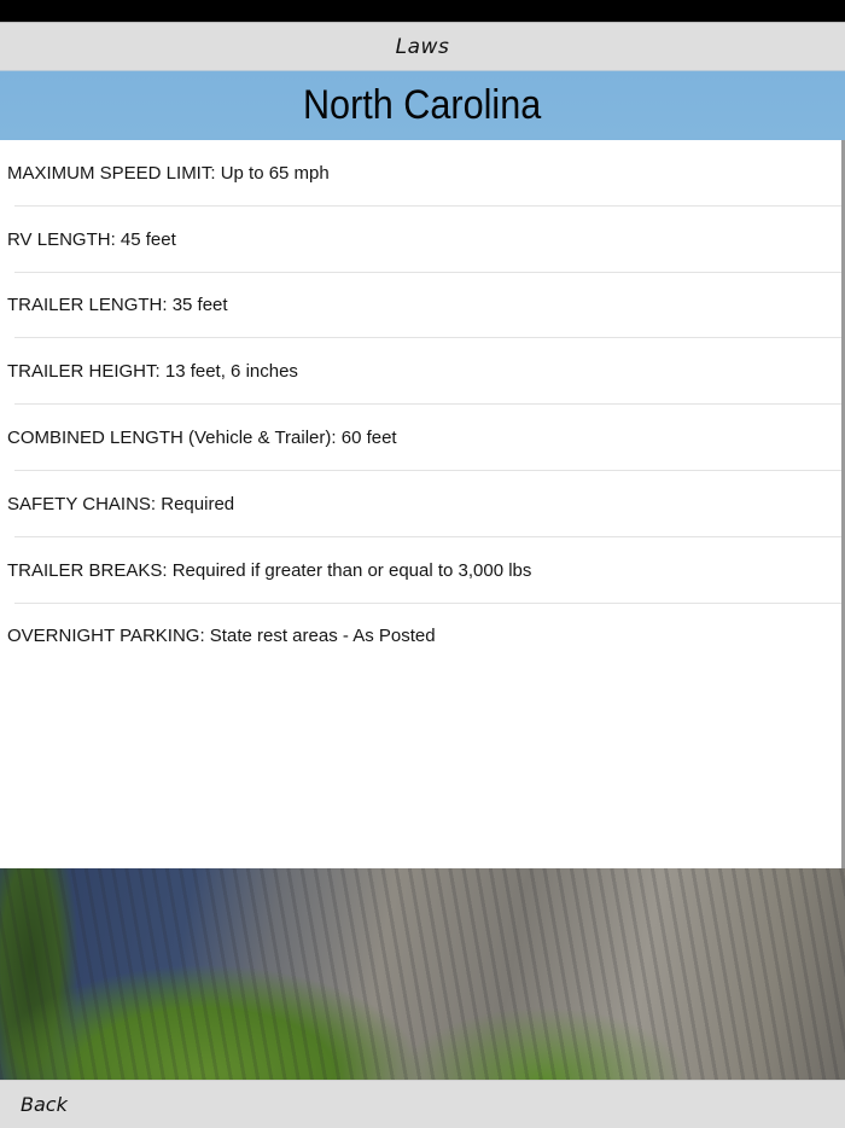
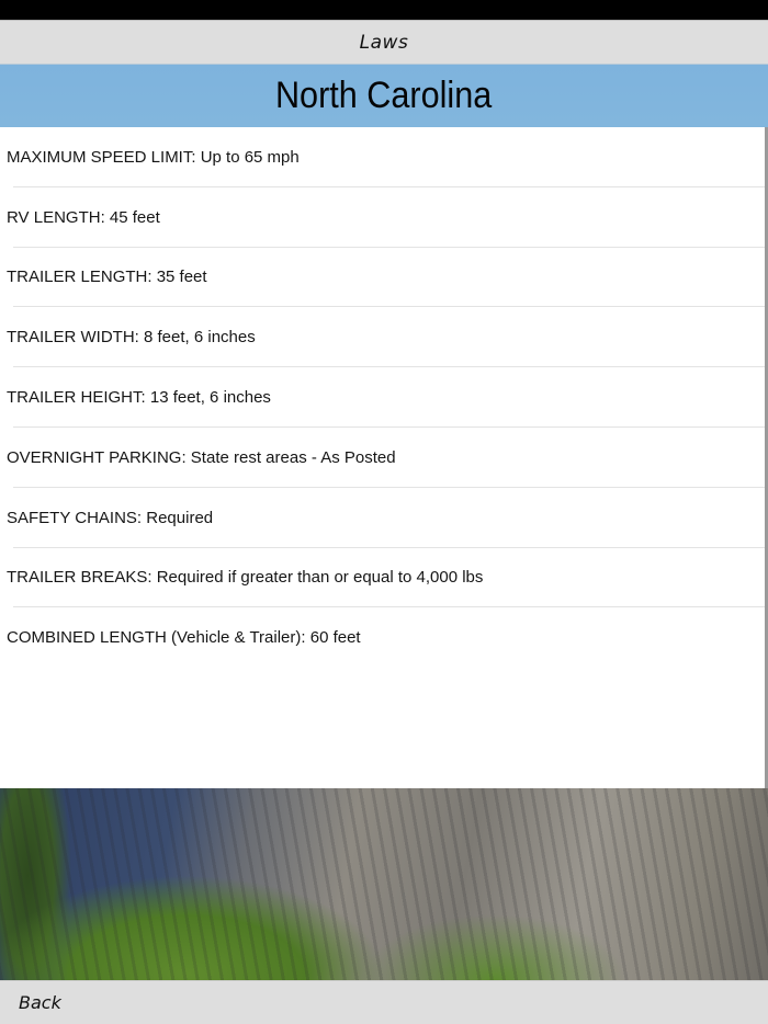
  Laws
  North Carolina
  MAXIMUM SPEED LIMIT: Up to 65 mph
  RV LENGTH: 45 feet
  TRAILER LENGTH: 35 feet
+ TRAILER WIDTH: 8 feet, 6 inches
  TRAILER HEIGHT: 13 feet, 6 inches
- COMBINED LENGTH (Vehicle & Trailer): 60 feet
+ OVERNIGHT PARKING: State rest areas - As Posted
  SAFETY CHAINS: Required
- TRAILER BREAKS: Required if greater than or equal to 3,000 lbs
+ TRAILER BREAKS: Required if greater than or equal to 4,000 lbs
- OVERNIGHT PARKING: State rest areas - As Posted
+ COMBINED LENGTH (Vehicle & Trailer): 60 feet
  Back
